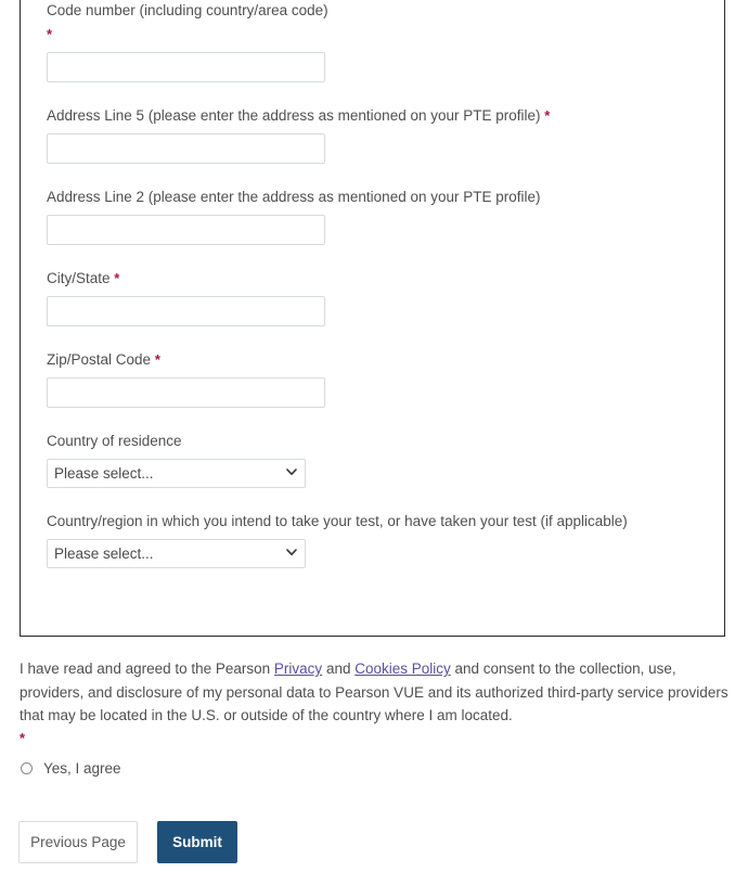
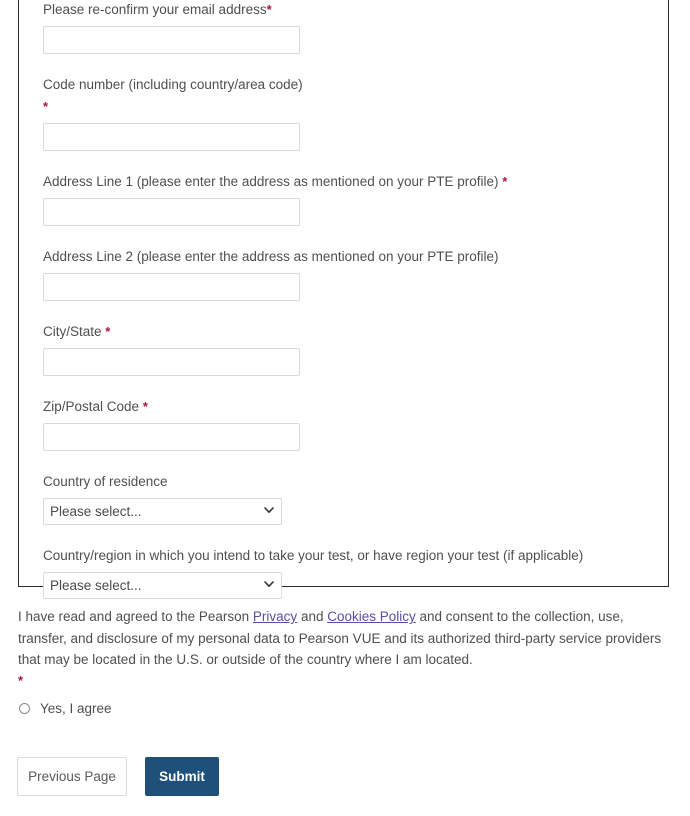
+ Please re-confirm your email address*
  Code number (including country/area code)
  *
- Address Line 5 (please enter the address as mentioned on your PTE profile) *
+ Address Line 1 (please enter the address as mentioned on your PTE profile) *
  Address Line 2 (please enter the address as mentioned on your PTE profile)
  City/State *
  Zip/Postal Code *
  Country of residence
  Please select...
- Country/region in which you intend to take your test, or have taken your test (if applicable)
+ Country/region in which you intend to take your test, or have region your test (if applicable)
  Please select...
- I have read and agreed to the Pearson Privacy and Cookies Policy and consent to the collection, use, providers, and disclosure of my personal data to Pearson VUE and its authorized third-party service providers that may be located in the U.S. or outside of the country where I am located.
+ I have read and agreed to the Pearson Privacy and Cookies Policy and consent to the collection, use, transfer, and disclosure of my personal data to Pearson VUE and its authorized third-party service providers that may be located in the U.S. or outside of the country where I am located.
  *
  Yes, I agree
  Previous Page
  Submit
